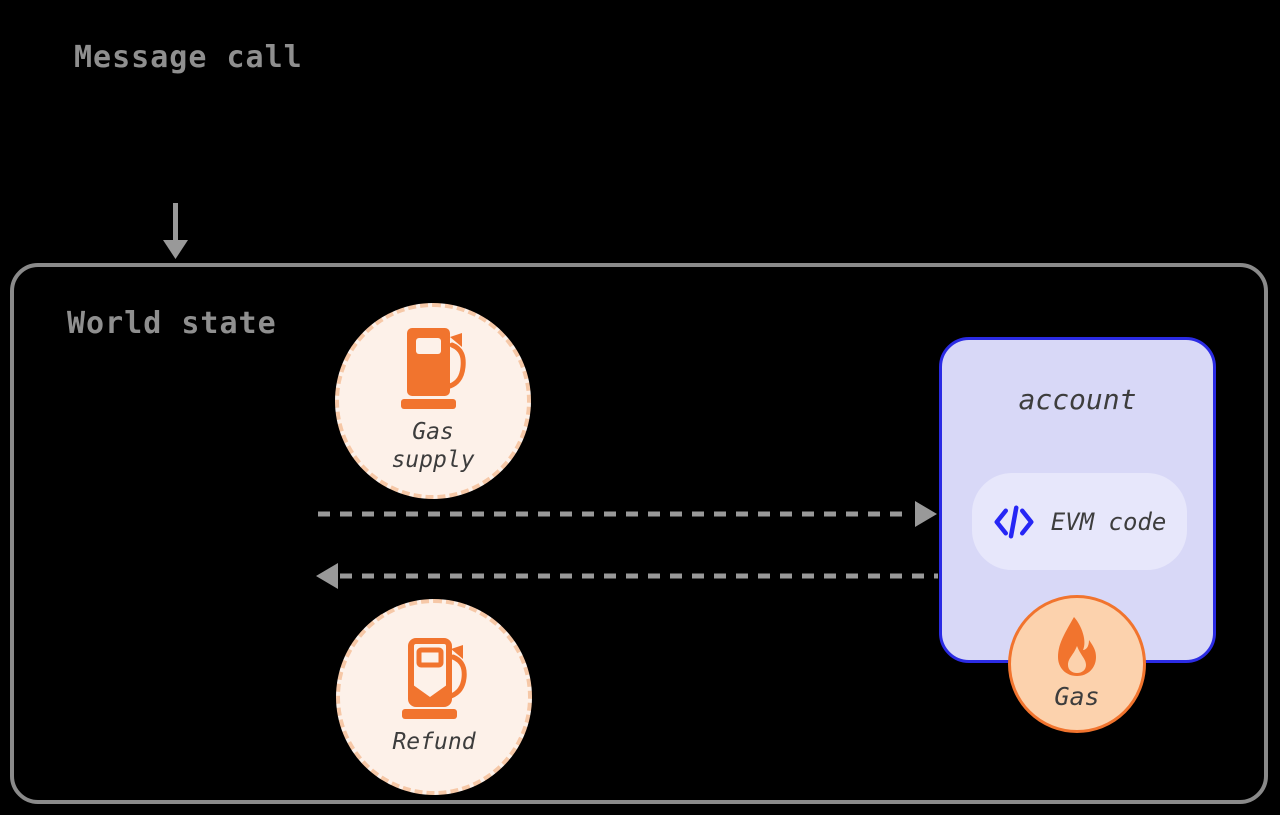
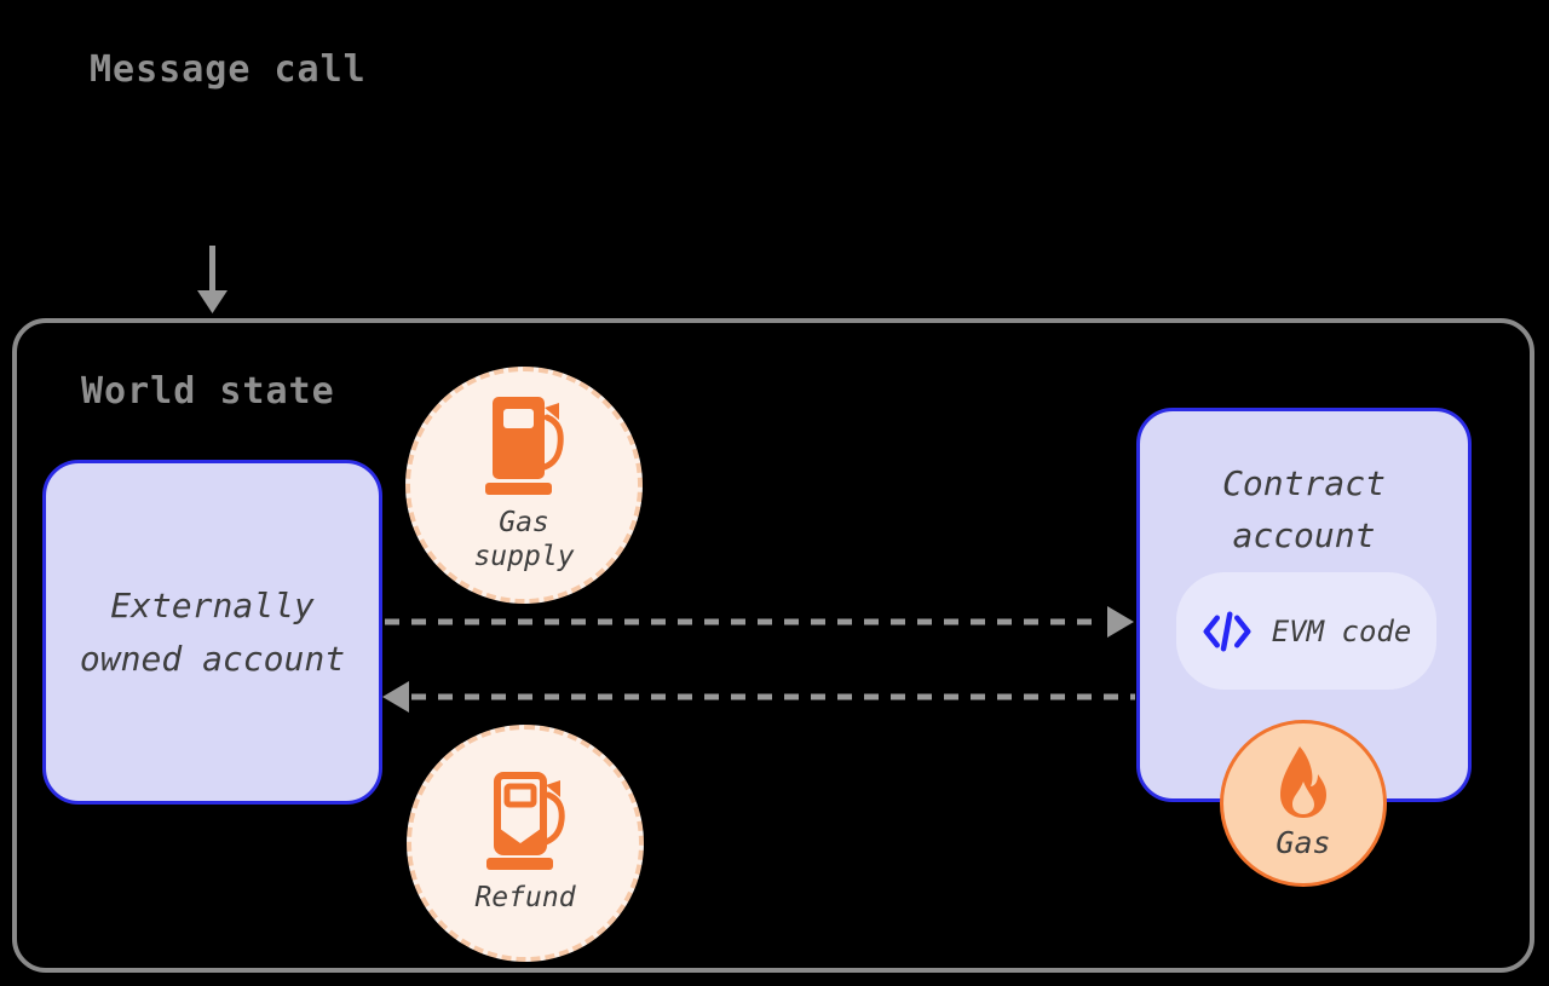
  Message call
  World state
+ Externally
+ owned account
+ Contract
  account
  EVM code
  Gas
  supply
  Refund
  Gas
